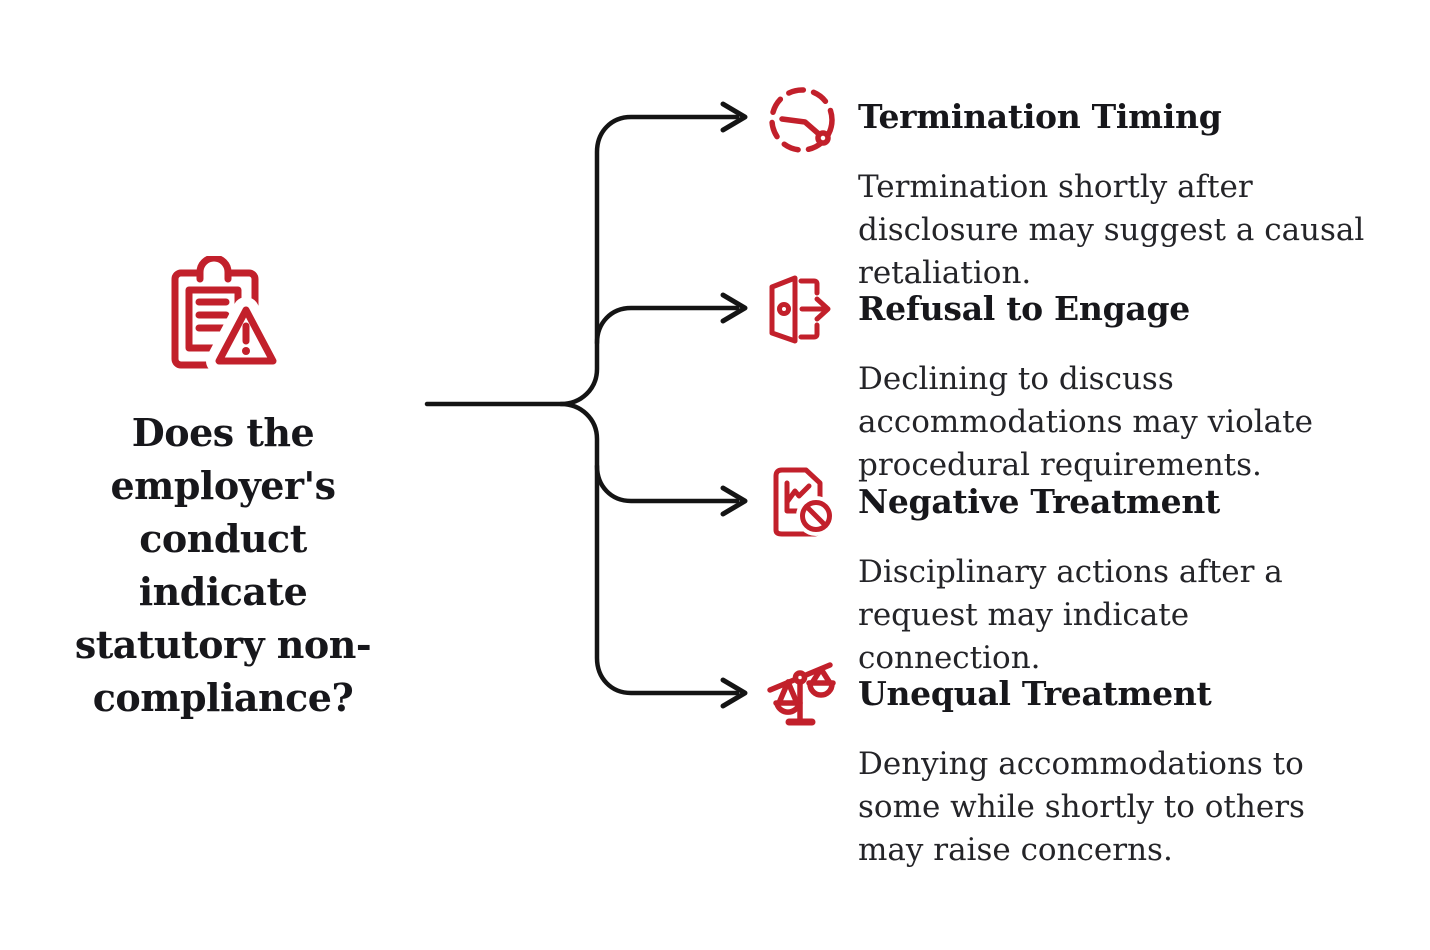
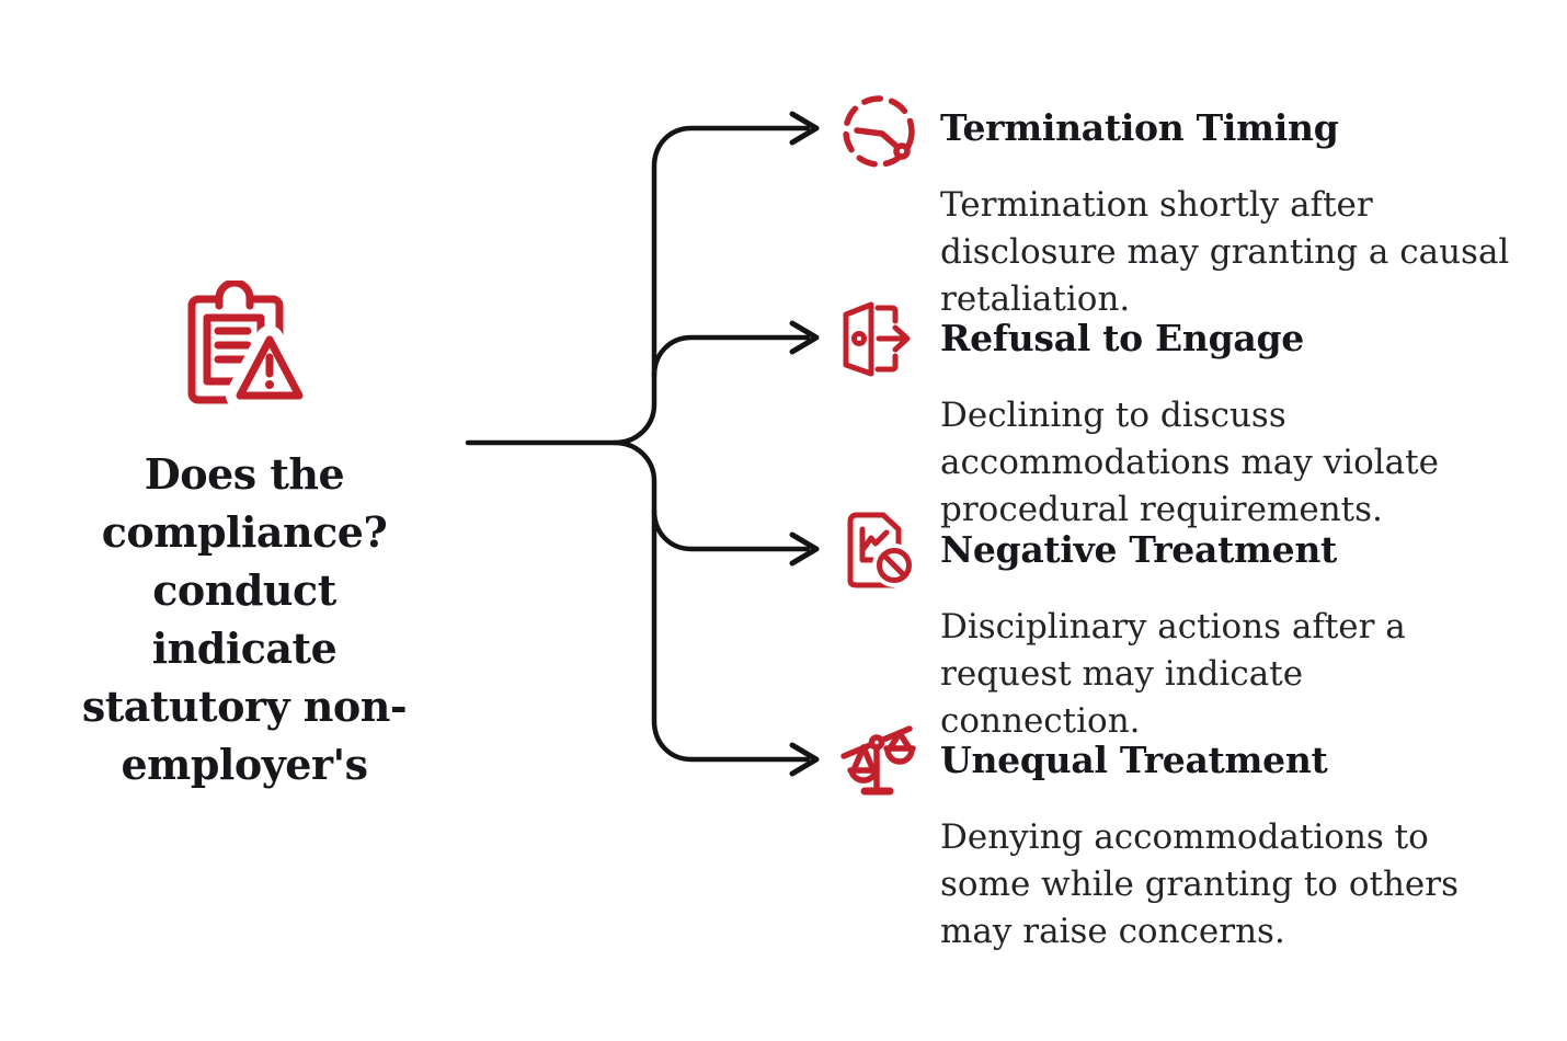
  Does the
- employer's
+ compliance?
  conduct indicate
  statutory non-
- compliance?
+ employer's
  Termination Timing
  Termination shortly after
- disclosure may suggest a causal
+ disclosure may granting a causal
  retaliation.
  Refusal to Engage
  Declining to discuss
  accommodations may violate
  procedural requirements.
  Negative Treatment
  Disciplinary actions after a
  request may indicate
  connection.
  Unequal Treatment
  Denying accommodations to
- some while shortly to others
+ some while granting to others
  may raise concerns.
